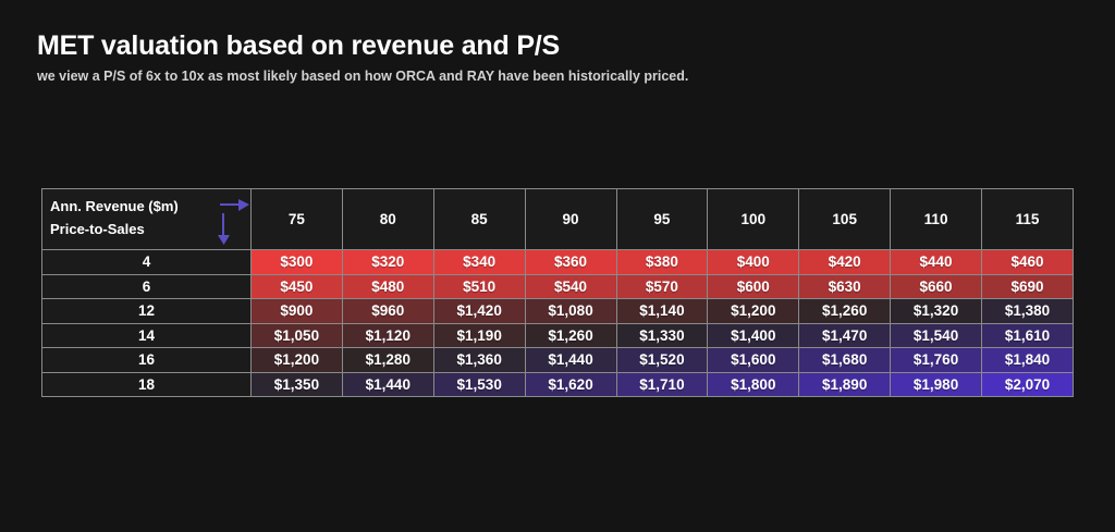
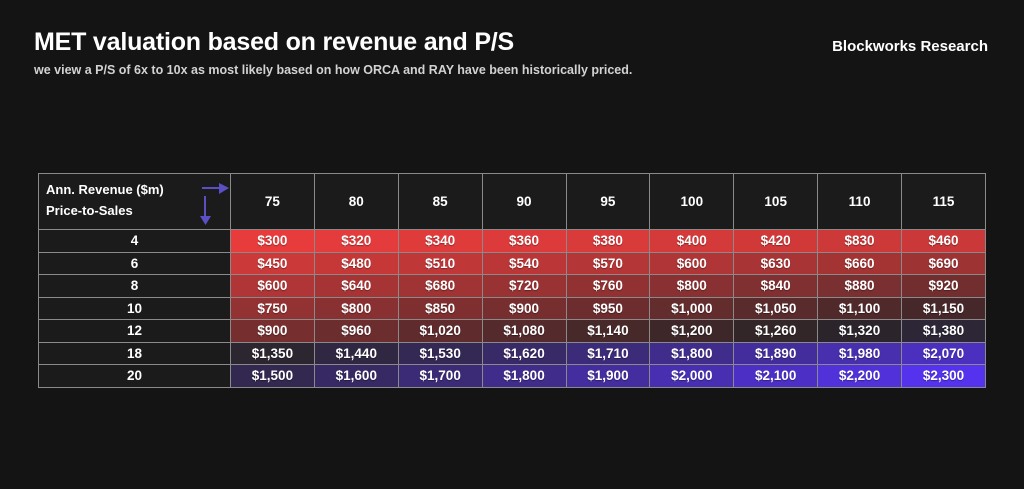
  MET valuation based on revenue and P/S
  we view a P/S of 6x to 10x as most likely based on how ORCA and RAY have been historically priced.
+ Blockworks Research
  Ann. Revenue ($m) Price-to-Sales	75	80	85	90	95	100	105	110	115
- 4	$300	$320	$340	$360	$380	$400	$420	$440	$460
+ 4	$300	$320	$340	$360	$380	$400	$420	$830	$460
  6	$450	$480	$510	$540	$570	$600	$630	$660	$690
+ 8	$600	$640	$680	$720	$760	$800	$840	$880	$920
+ 10	$750	$800	$850	$900	$950	$1,000	$1,050	$1,100	$1,150
- 12	$900	$960	$1,420	$1,080	$1,140	$1,200	$1,260	$1,320	$1,380
+ 12	$900	$960	$1,020	$1,080	$1,140	$1,200	$1,260	$1,320	$1,380
- 14	$1,050	$1,120	$1,190	$1,260	$1,330	$1,400	$1,470	$1,540	$1,610
- 16	$1,200	$1,280	$1,360	$1,440	$1,520	$1,600	$1,680	$1,760	$1,840
  18	$1,350	$1,440	$1,530	$1,620	$1,710	$1,800	$1,890	$1,980	$2,070
+ 20	$1,500	$1,600	$1,700	$1,800	$1,900	$2,000	$2,100	$2,200	$2,300
